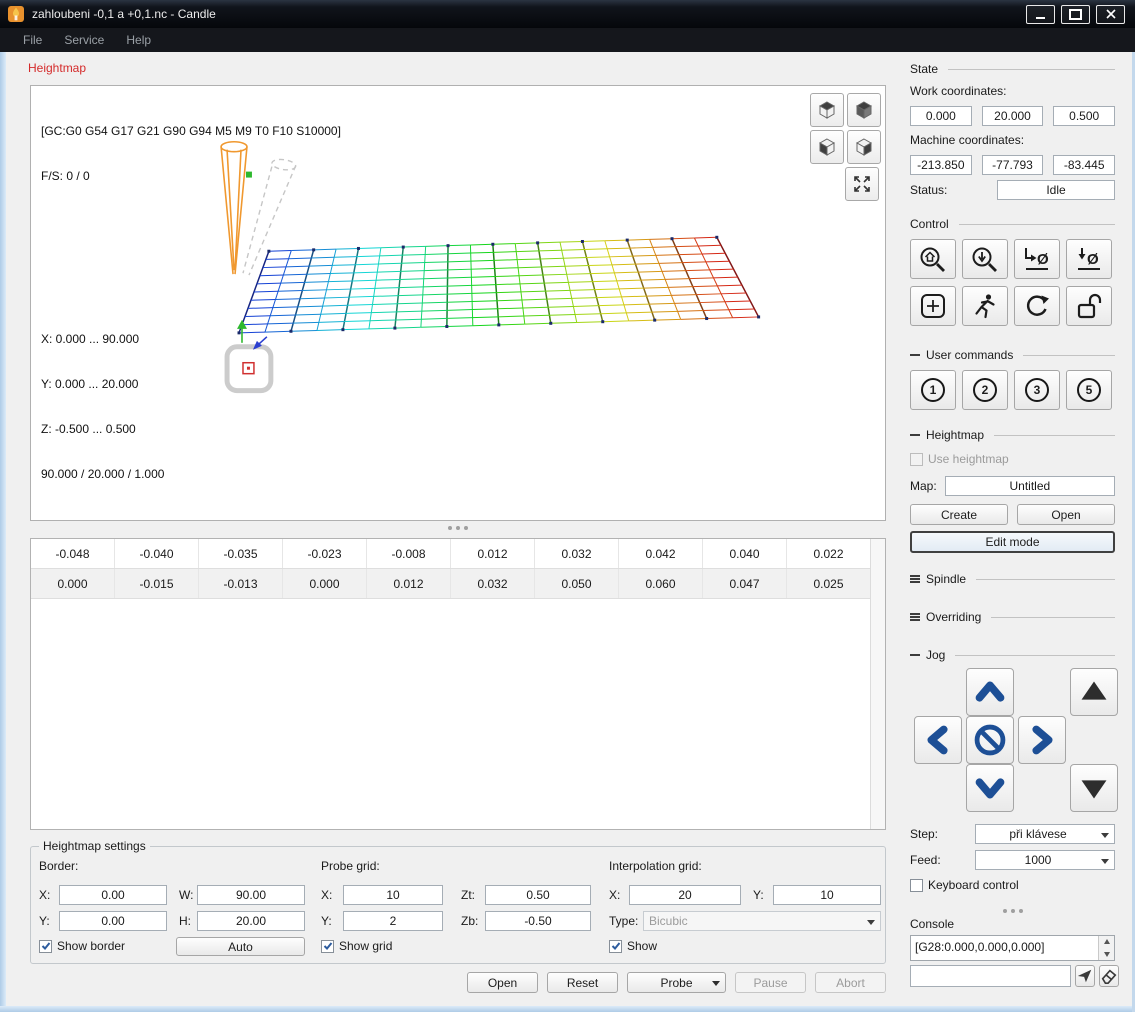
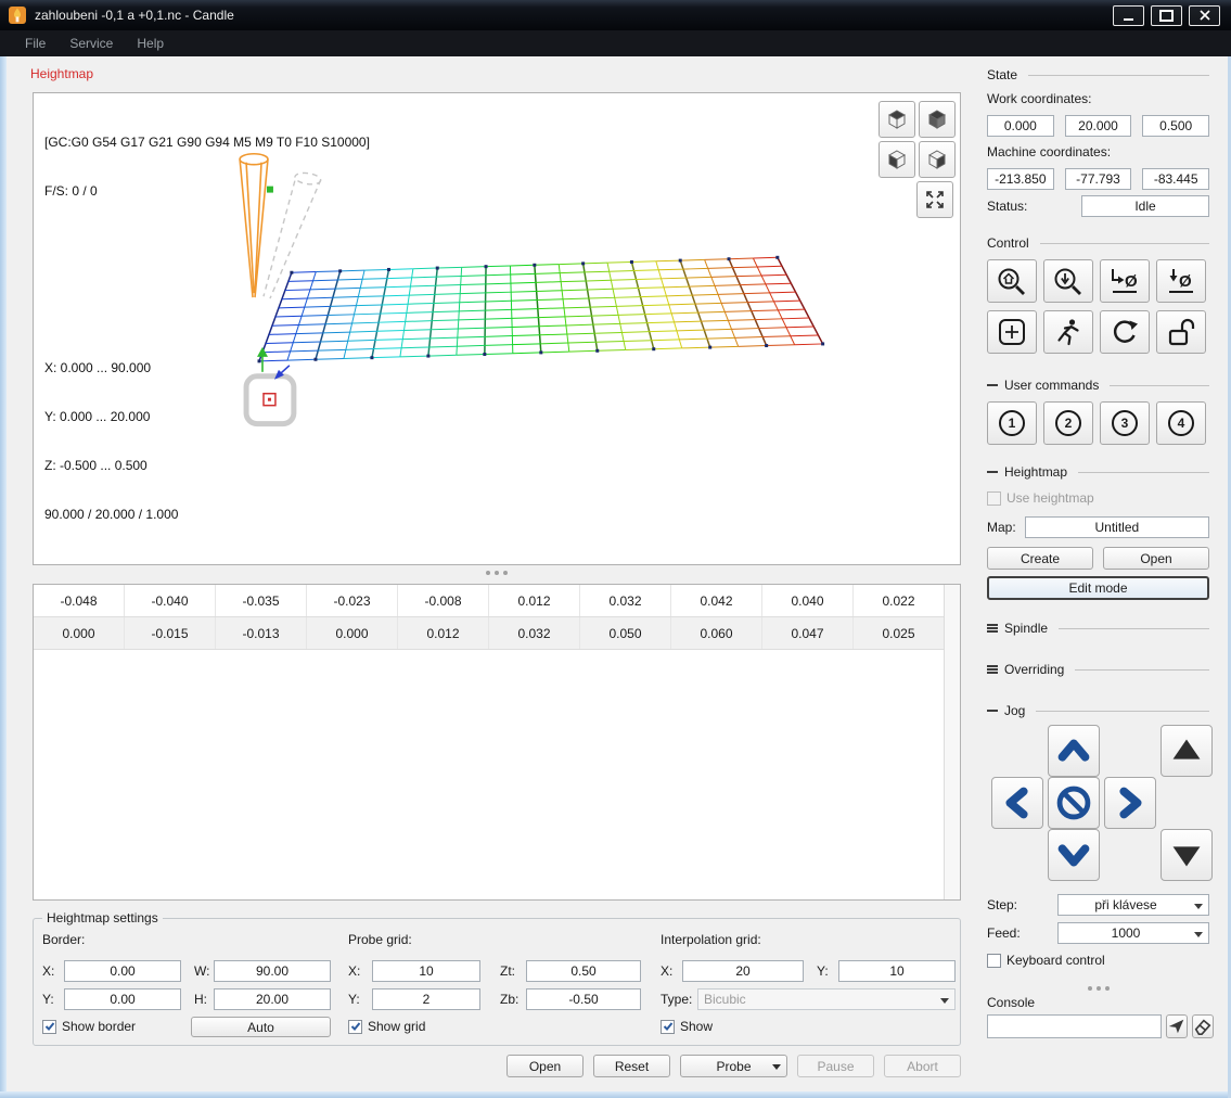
  zahloubeni -0,1 a +0,1.nc - Candle
  File
  Service
  Help
  Heightmap
  [GC:G0 G54 G17 G21 G90 G94 M5 M9 T0 F10 S10000]
  F/S: 0 / 0
  X: 0.000 ... 90.000
  Y: 0.000 ... 20.000
  Z: -0.500 ... 0.500
  90.000 / 20.000 / 1.000
  -0.048
  -0.040
  -0.035
  -0.023
  -0.008
  0.012
  0.032
  0.042
  0.040
  0.022
  0.000
  -0.015
  -0.013
  0.000
  0.012
  0.032
  0.050
  0.060
  0.047
  0.025
  Heightmap settings
  Border:
  X:
  0.00
  W:
  90.00
  Y:
  0.00
  H:
  20.00
  Show border
  Auto
  Probe grid:
  X:
  10
  Zt:
  0.50
  Y:
  2
  Zb:
  -0.50
  Show grid
  Interpolation grid:
  X:
  20
  Y:
  10
  Type:
  Bicubic
  Show
  Open
  Reset
  Probe
  Pause
  Abort
  State
  Work coordinates:
  0.000
  20.000
  0.500
  Machine coordinates:
  -213.850
  -77.793
  -83.445
  Status:
  Idle
  Control
  Ø
  Ø
  User commands
  1
  2
  3
- 5
+ 4
  Heightmap
  Use heightmap
  Map:
  Untitled
  Create
  Open
  Edit mode
  Spindle
  Overriding
  Jog
  Step:
  při klávese
  Feed:
  1000
  Keyboard control
  Console
- [G28:0.000,0.000,0.000]
